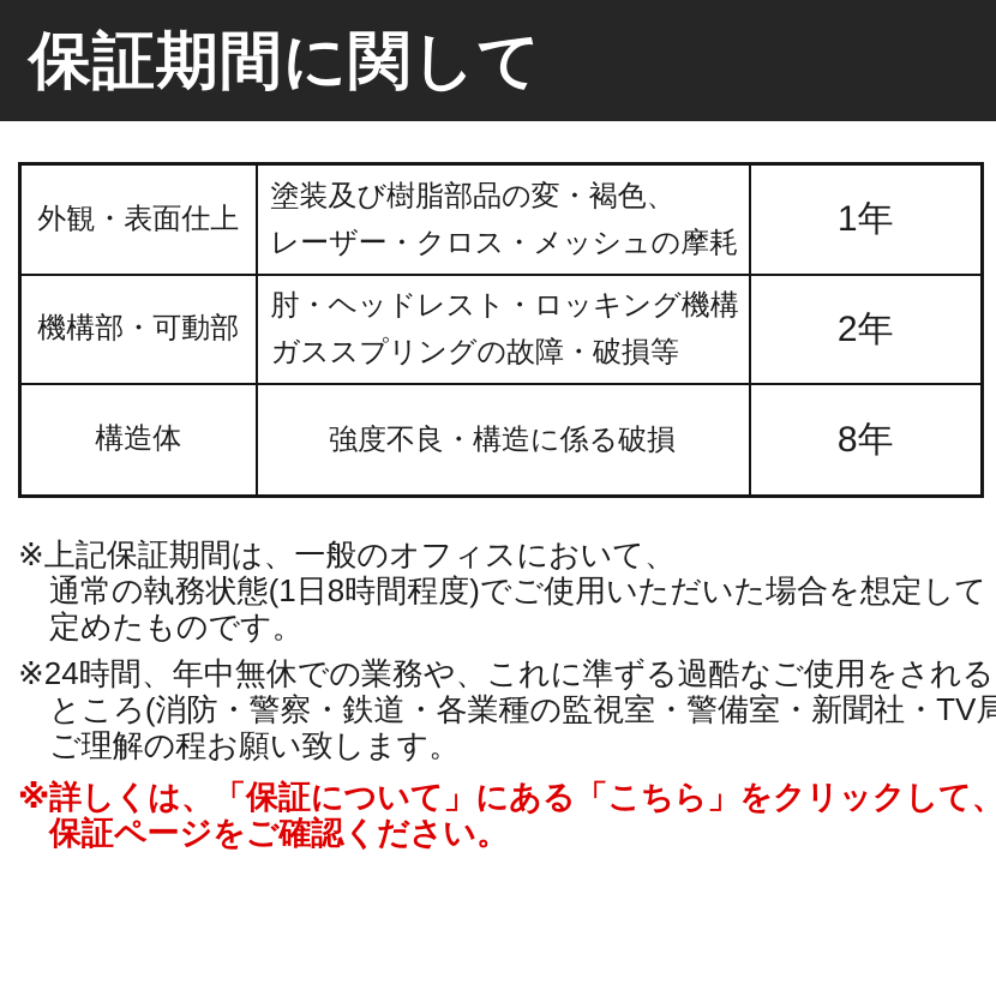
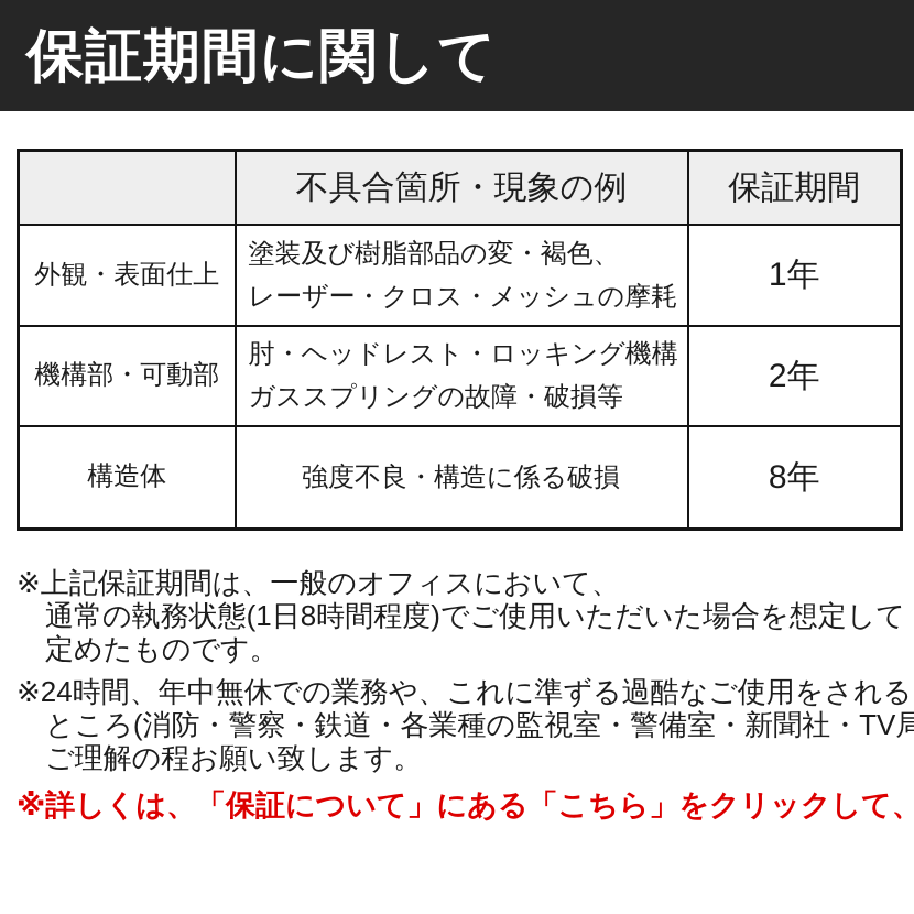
  保証期間に関して
+ 	不具合箇所・現象の例	保証期間
  外観・表面仕上	塗装及び樹脂部品の変・褐色、 レーザー・クロス・メッシュの摩耗	1年
  機構部・可動部	肘・ヘッドレスト・ロッキング機構 ガススプリングの故障・破損等	2年
  構造体	強度不良・構造に係る破損	8年
  ※上記保証期間は、一般のオフィスにおいて、
  通常の執務状態(1日8時間程度)でご使用いただいた場合を想定して
  定めたものです。
  ※24時間、年中無休での業務や、これに準ずる過酷なご使用をされる
  ところ(消防・警察・鉄道・各業種の監視室・警備室・新聞社・TV局
  ご理解の程お願い致します。
  ※詳しくは、「保証について」にある「こちら」をクリックして、
- 保証ページをご確認ください。
